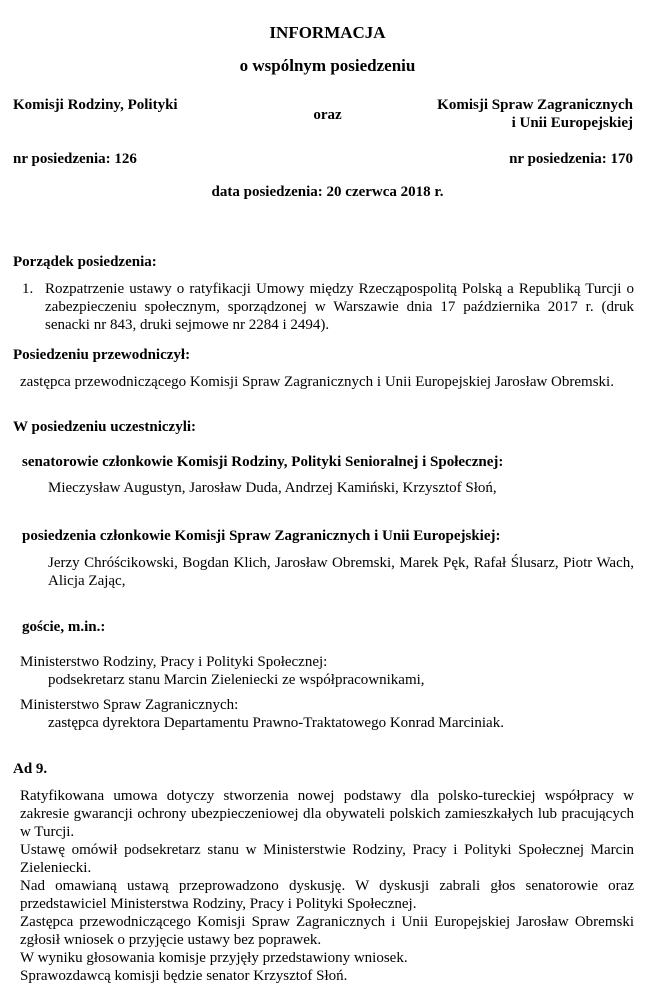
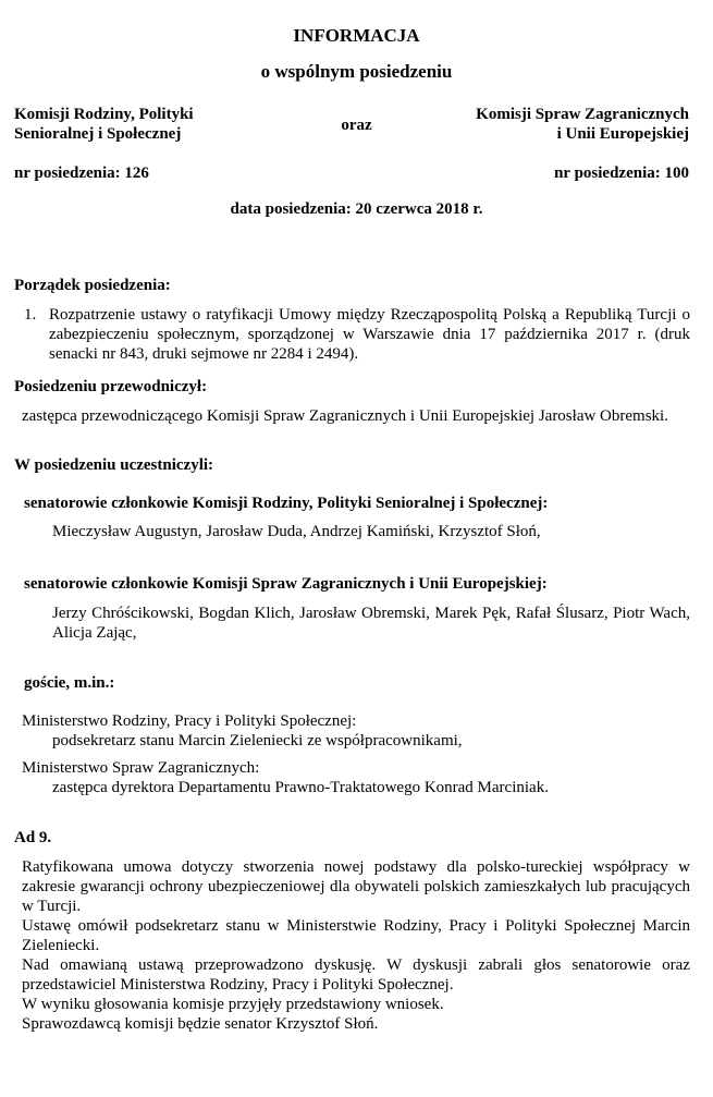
  INFORMACJA
  o wspólnym posiedzeniu
  Komisji Rodziny, Polityki
+ Senioralnej i Społecznej
  oraz
  Komisji Spraw Zagranicznych
  i Unii Europejskiej
  nr posiedzenia: 126
- nr posiedzenia: 170
+ nr posiedzenia: 100
  data posiedzenia: 20 czerwca 2018 r.
  Porządek posiedzenia:
  1.
  Rozpatrzenie ustawy o ratyfikacji Umowy między Rzecząpospolitą Polską a Republiką Turcji o zabezpieczeniu społecznym, sporządzonej w Warszawie dnia 17 października 2017 r. (druk senacki nr 843, druki sejmowe nr 2284 i 2494).
  Posiedzeniu przewodniczył:
  zastępca przewodniczącego Komisji Spraw Zagranicznych i Unii Europejskiej Jarosław Obremski.
  W posiedzeniu uczestniczyli:
  senatorowie członkowie Komisji Rodziny, Polityki Senioralnej i Społecznej:
  Mieczysław Augustyn, Jarosław Duda, Andrzej Kamiński, Krzysztof Słoń,
- posiedzenia członkowie Komisji Spraw Zagranicznych i Unii Europejskiej:
+ senatorowie członkowie Komisji Spraw Zagranicznych i Unii Europejskiej:
  Jerzy Chróścikowski, Bogdan Klich, Jarosław Obremski, Marek Pęk, Rafał Ślusarz, Piotr Wach, Alicja Zając,
  goście, m.in.:
  Ministerstwo Rodziny, Pracy i Polityki Społecznej:
  podsekretarz stanu Marcin Zieleniecki ze współpracownikami,
  Ministerstwo Spraw Zagranicznych:
  zastępca dyrektora Departamentu Prawno-Traktatowego Konrad Marciniak.
  Ad 9.
  Ratyfikowana umowa dotyczy stworzenia nowej podstawy dla polsko-tureckiej współpracy w zakresie gwarancji ochrony ubezpieczeniowej dla obywateli polskich zamieszkałych lub pracujących w Turcji.
  Ustawę omówił podsekretarz stanu w Ministerstwie Rodziny, Pracy i Polityki Społecznej Marcin Zieleniecki.
  Nad omawianą ustawą przeprowadzono dyskusję. W dyskusji zabrali głos senatorowie oraz przedstawiciel Ministerstwa Rodziny, Pracy i Polityki Społecznej.
- Zastępca przewodniczącego Komisji Spraw Zagranicznych i Unii Europejskiej Jarosław Obremski zgłosił wniosek o przyjęcie ustawy bez poprawek.
  W wyniku głosowania komisje przyjęły przedstawiony wniosek.
  Sprawozdawcą komisji będzie senator Krzysztof Słoń.
